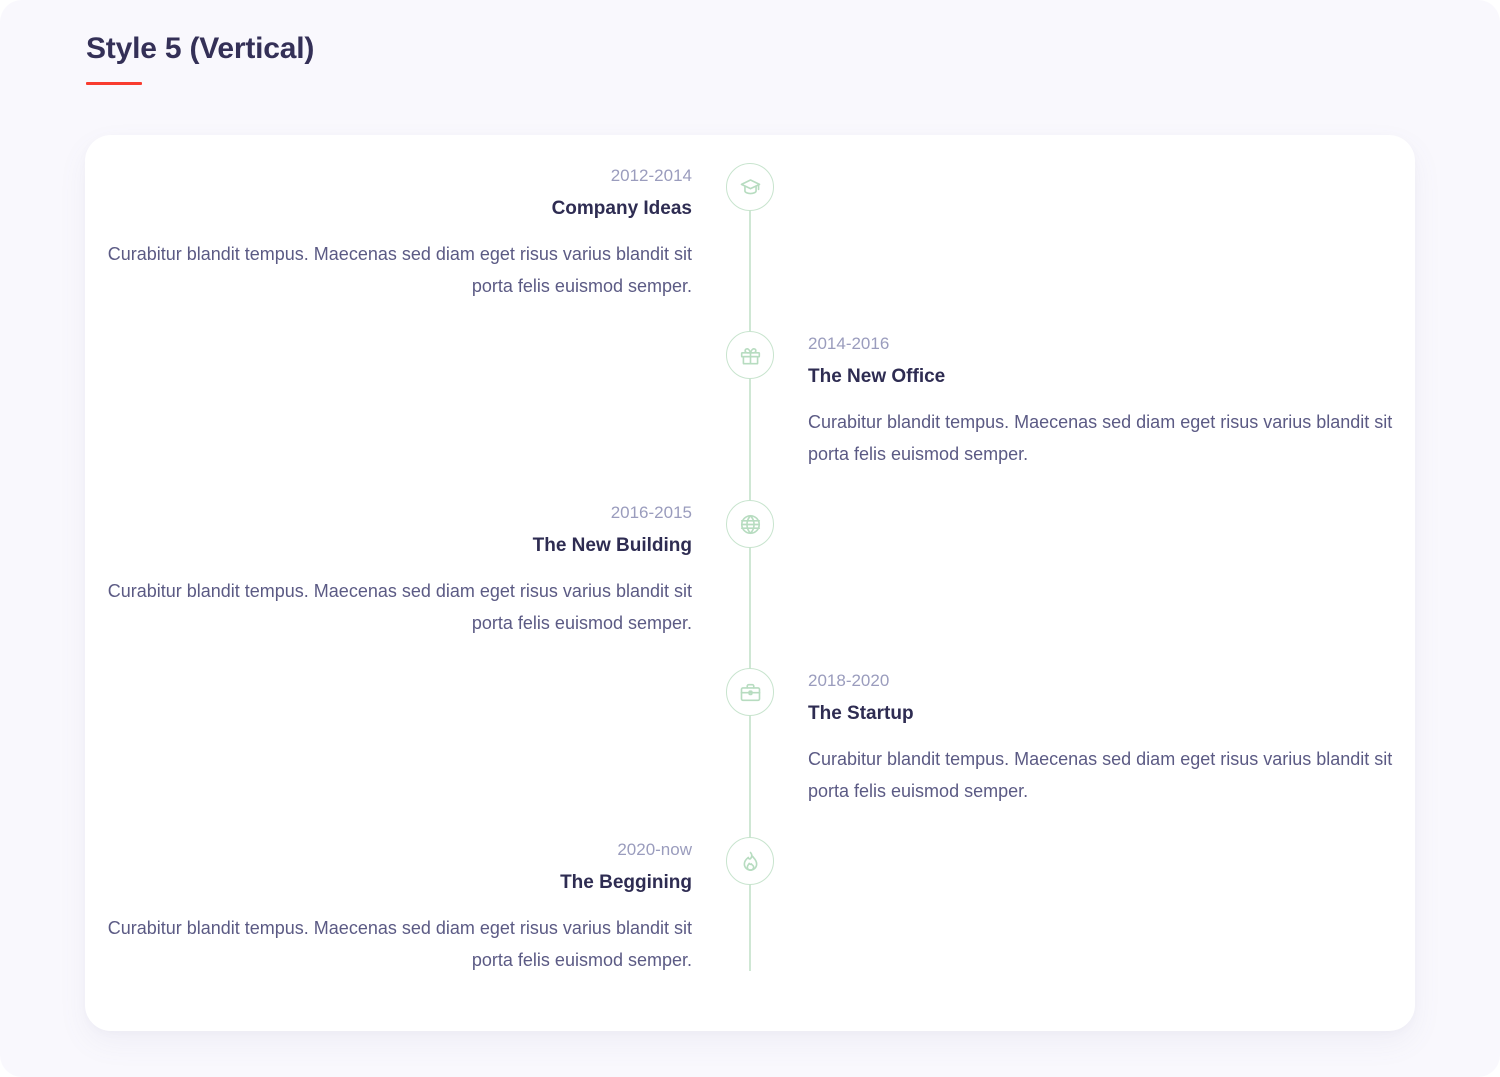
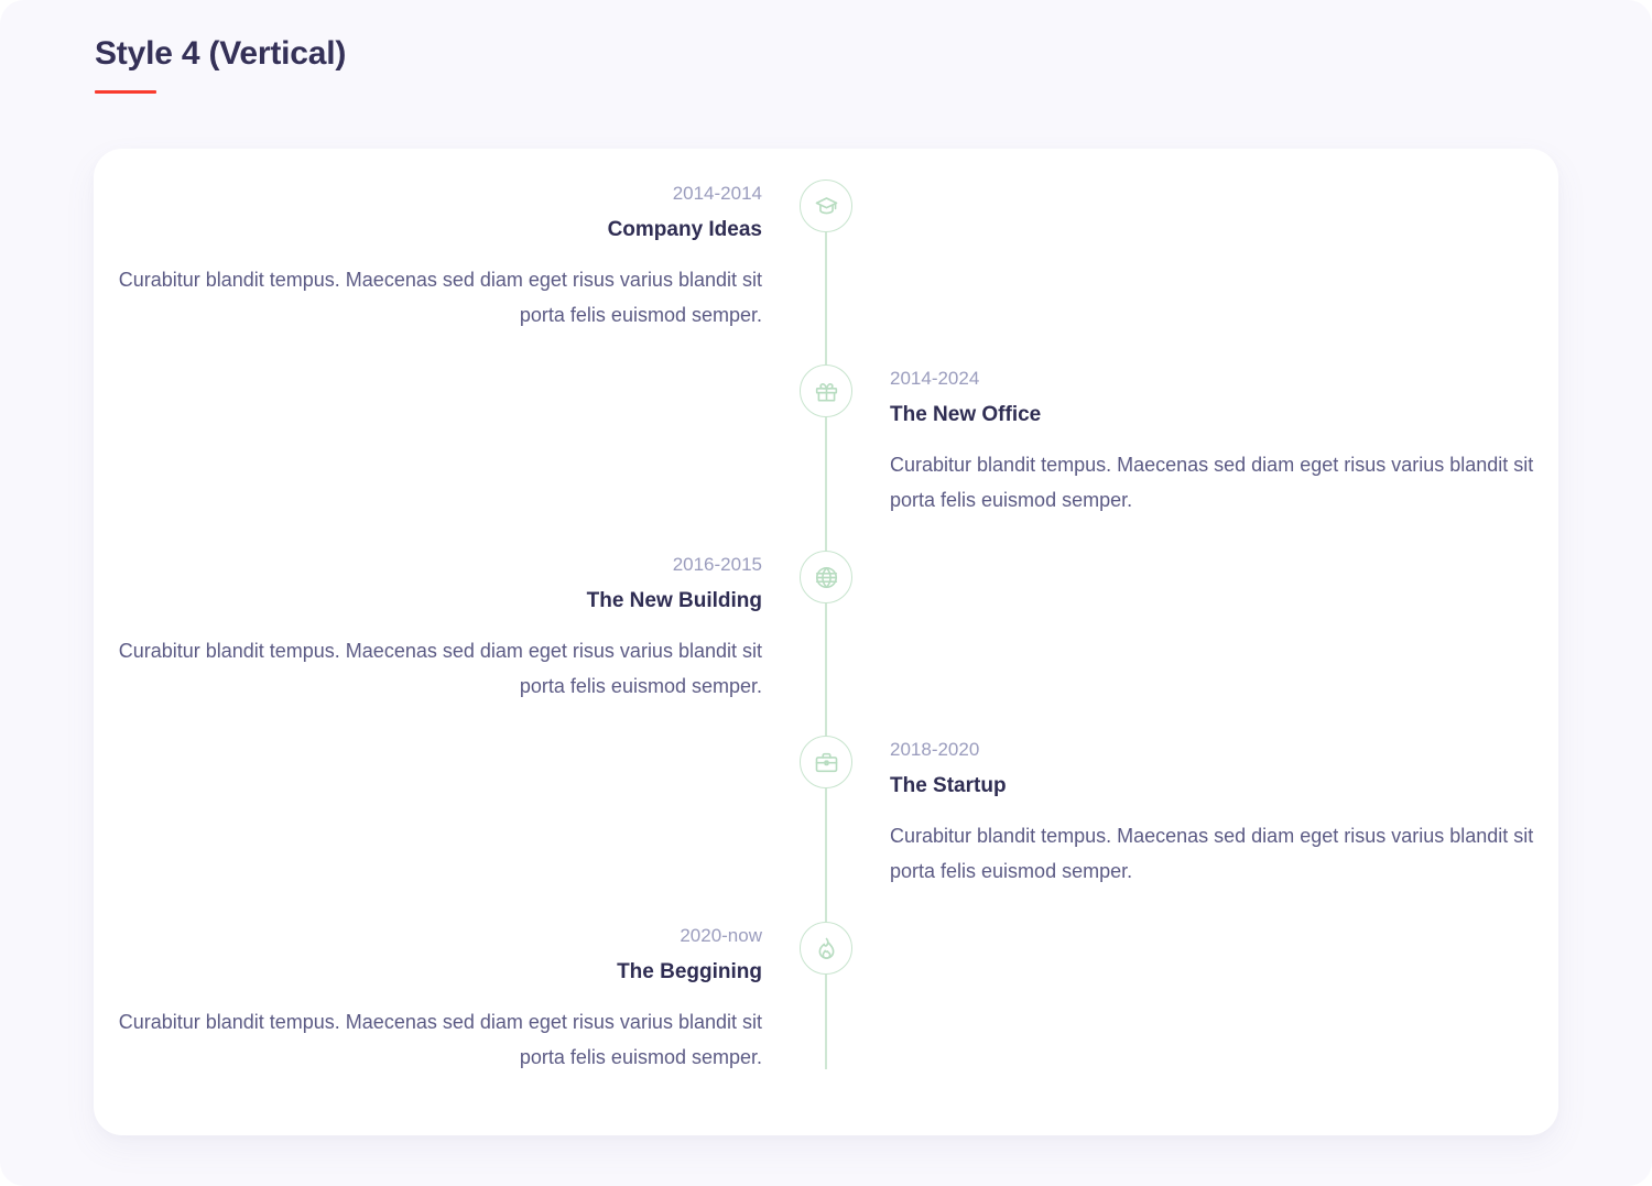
- Style 5 (Vertical)
+ Style 4 (Vertical)
- 2012-2014
+ 2014-2014
  Company Ideas
  Curabitur blandit tempus. Maecenas sed diam eget risus varius blandit sit porta felis euismod semper.
- 2014-2016
+ 2014-2024
  The New Office
  Curabitur blandit tempus. Maecenas sed diam eget risus varius blandit sit porta felis euismod semper.
  2016-2015
  The New Building
  Curabitur blandit tempus. Maecenas sed diam eget risus varius blandit sit porta felis euismod semper.
  2018-2020
  The Startup
  Curabitur blandit tempus. Maecenas sed diam eget risus varius blandit sit porta felis euismod semper.
  2020-now
  The Beggining
  Curabitur blandit tempus. Maecenas sed diam eget risus varius blandit sit porta felis euismod semper.
